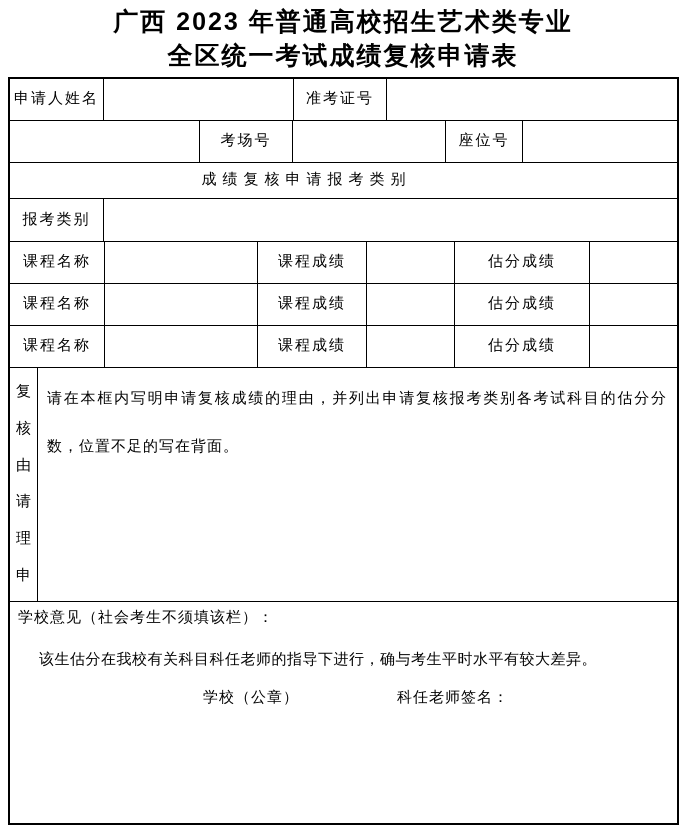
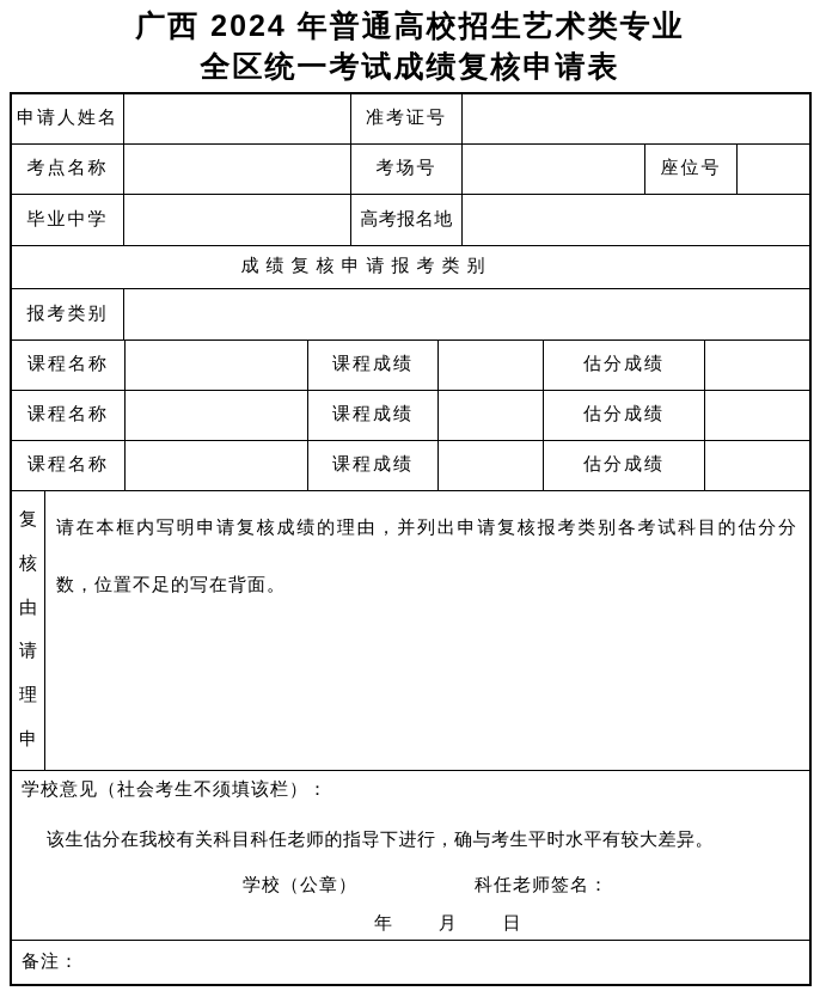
- 广西 2023 年普通高校招生艺术类专业
+ 广西 2024 年普通高校招生艺术类专业
  全区统一考试成绩复核申请表
  申请人姓名
  准考证号
+ 考点名称
  考场号
  座位号
+ 毕业中学
+ 高考报名地
  成绩复核申请报考类别
  报考类别
  课程名称
  课程成绩
  估分成绩
  课程名称
  课程成绩
  估分成绩
  课程名称
  课程成绩
  估分成绩
  复
  核
  由
  请
  理
  申
  请在本框内写明申请复核成绩的理由，并列出申请复核报考类别各考试科目的估分分数，位置不足的写在背面。
  学校意见（社会考生不须填该栏）：
  该生估分在我校有关科目科任老师的指导下进行，确与考生平时水平有较大差异。
  学校（公章）
  科任老师签名：
+ 年 月 日
+ 备注：
